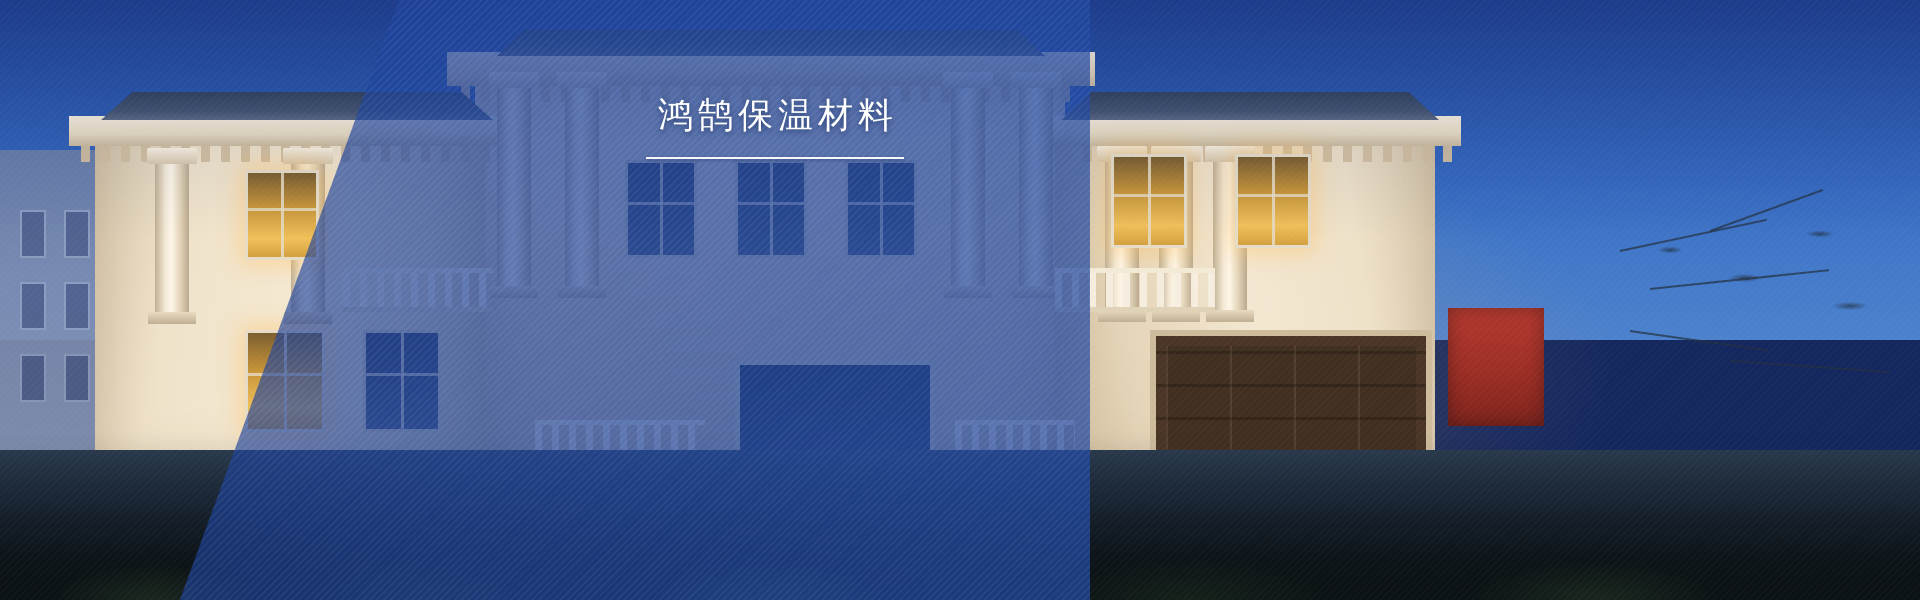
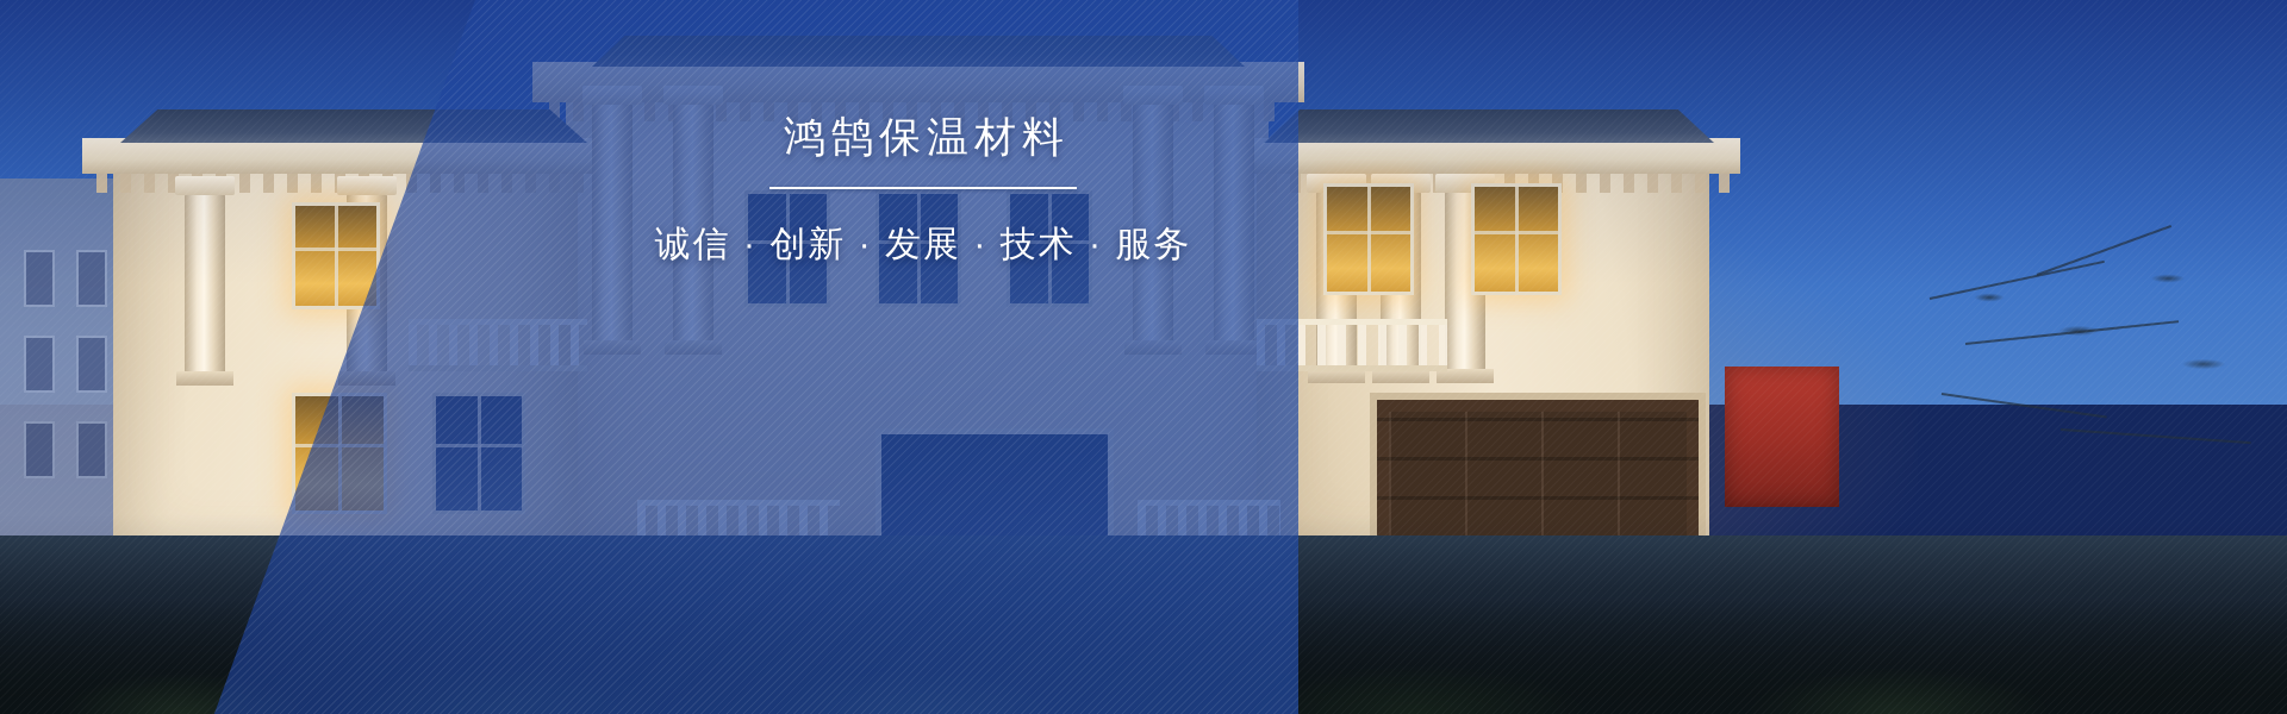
  鸿鹄保温材料
+ 诚信 · 创新 · 发展 · 技术 · 服务
